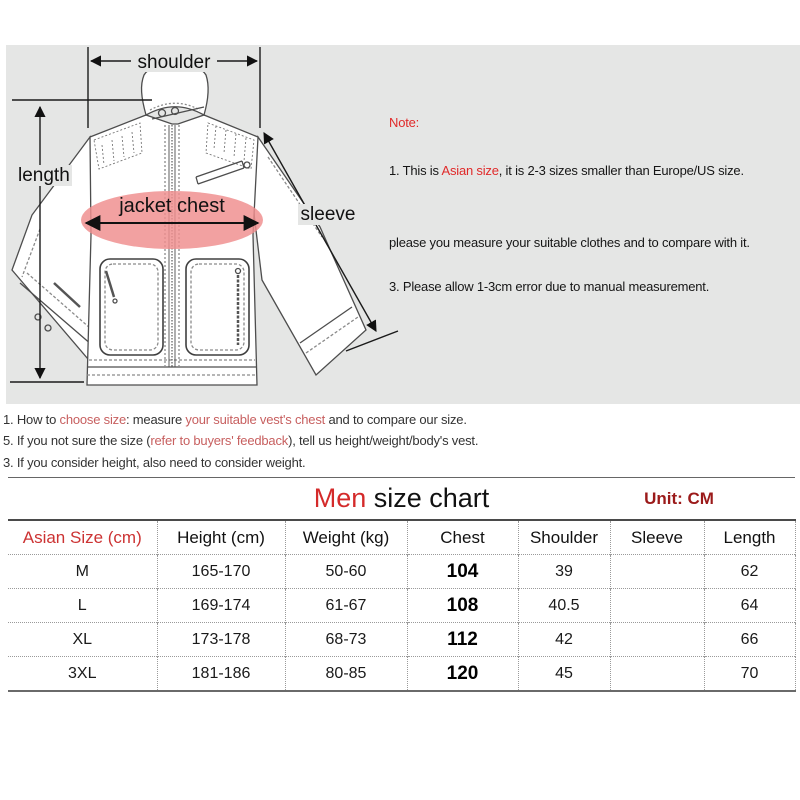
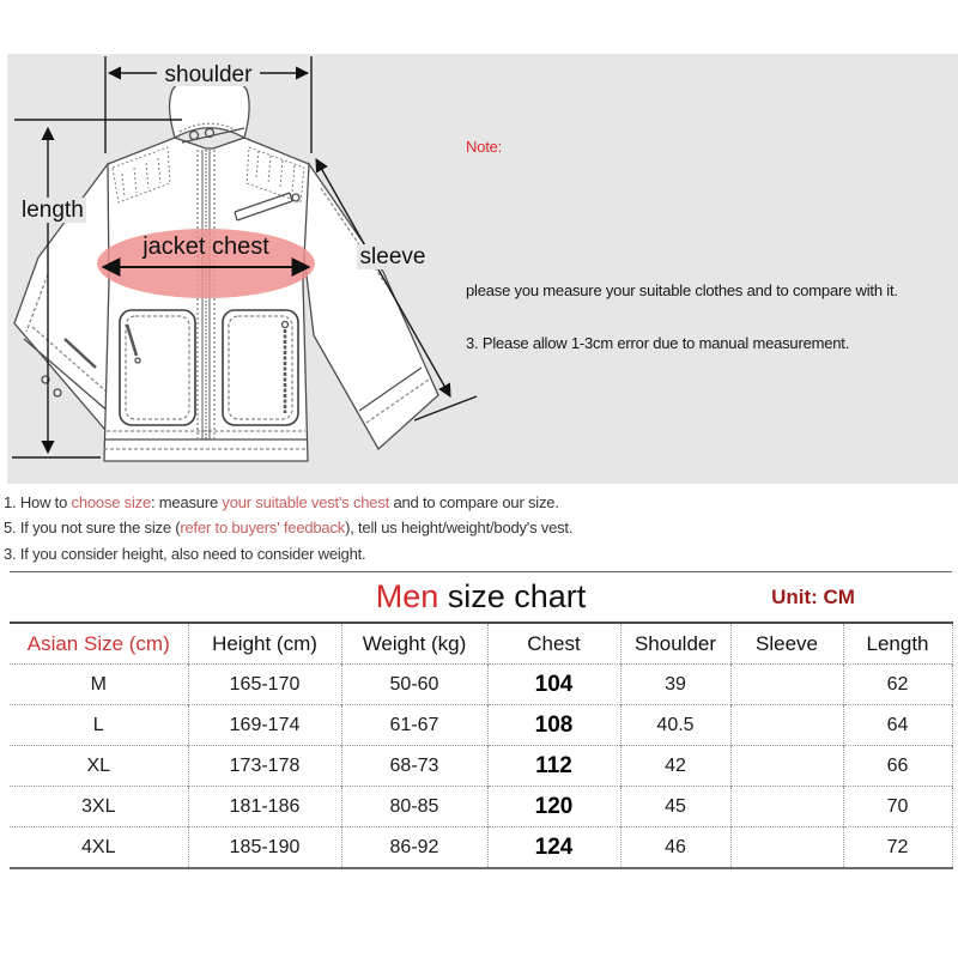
  jacket chest
  shoulder
  length
  sleeve
  Note:
- 1. This is Asian size, it is 2-3 sizes smaller than Europe/US size.
  please you measure your suitable clothes and to compare with it.
  3. Please allow 1-3cm error due to manual measurement.
  1. How to choose size: measure your suitable vest's chest and to compare our size.
  5. If you not sure the size (refer to buyers' feedback), tell us height/weight/body's vest.
  3. If you consider height, also need to consider weight.
  Men size chart
  Unit: CM
  Asian Size (cm)	Height (cm)	Weight (kg)	Chest	Shoulder	Sleeve	Length
  M	165-170	50-60	104	39		62
  L	169-174	61-67	108	40.5		64
  XL	173-178	68-73	112	42		66
  3XL	181-186	80-85	120	45		70
+ 4XL	185-190	86-92	124	46		72
